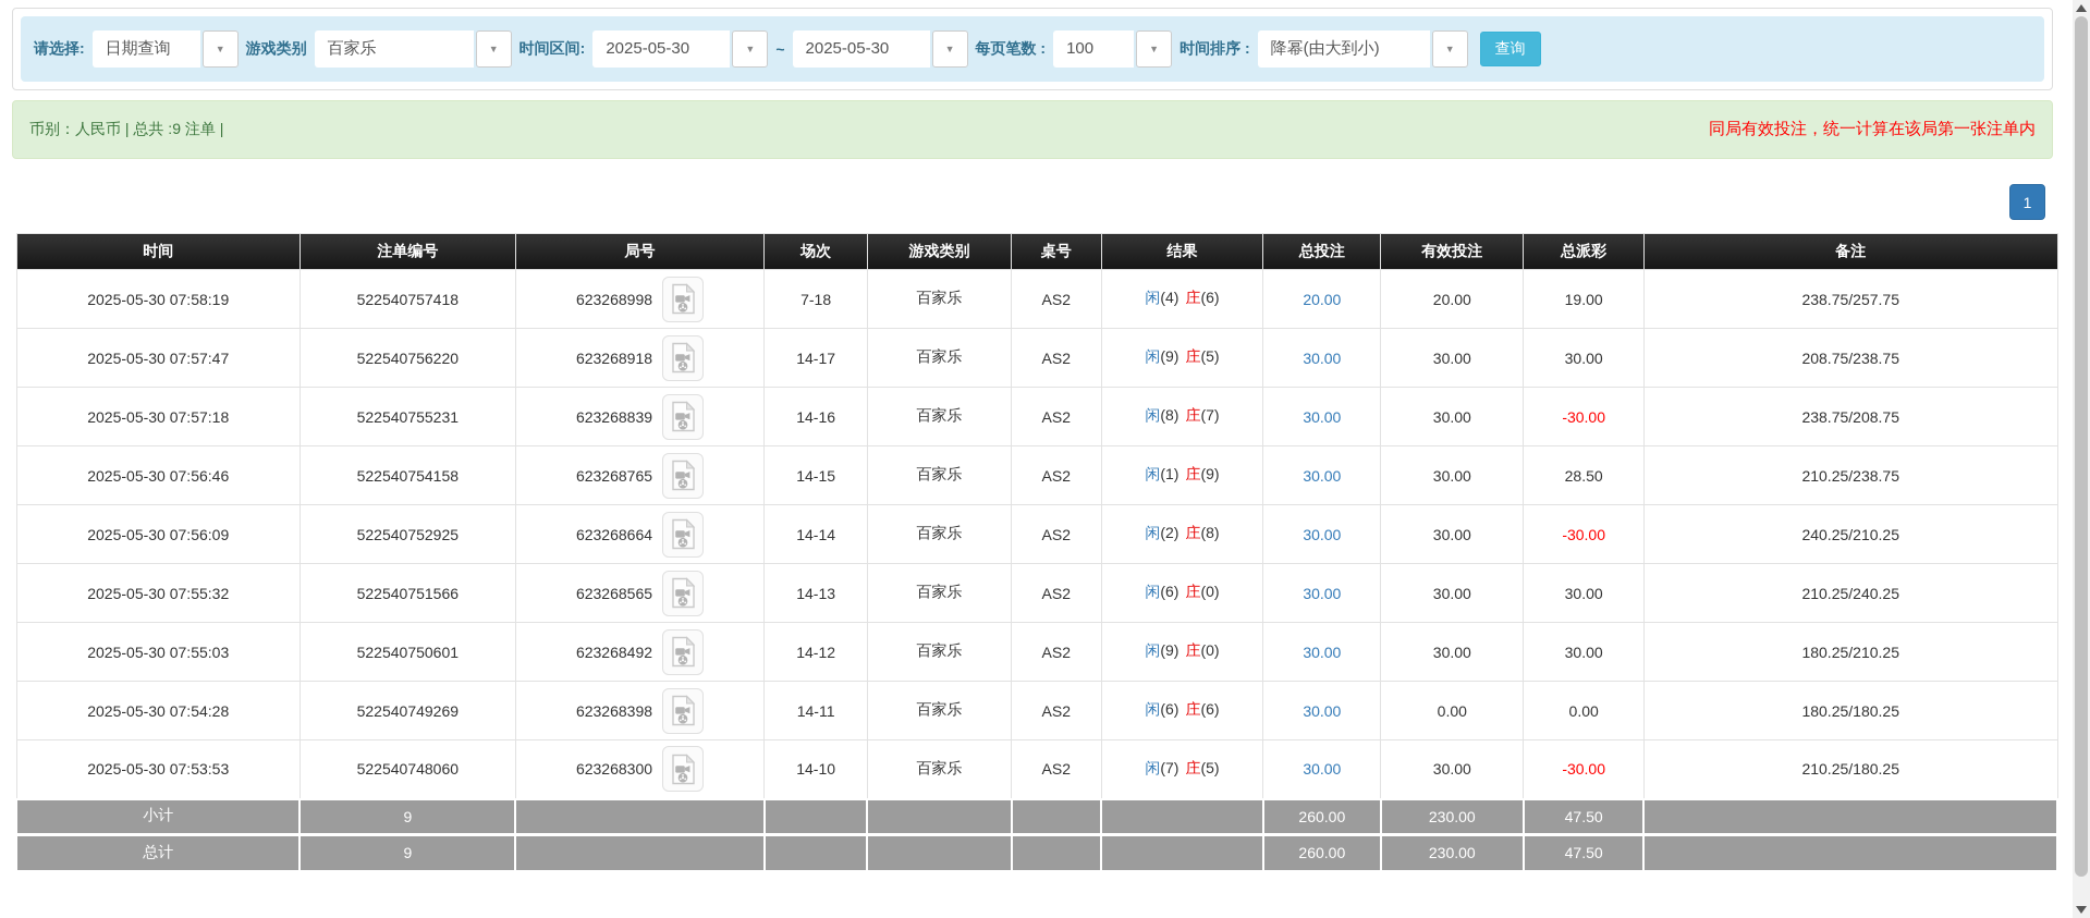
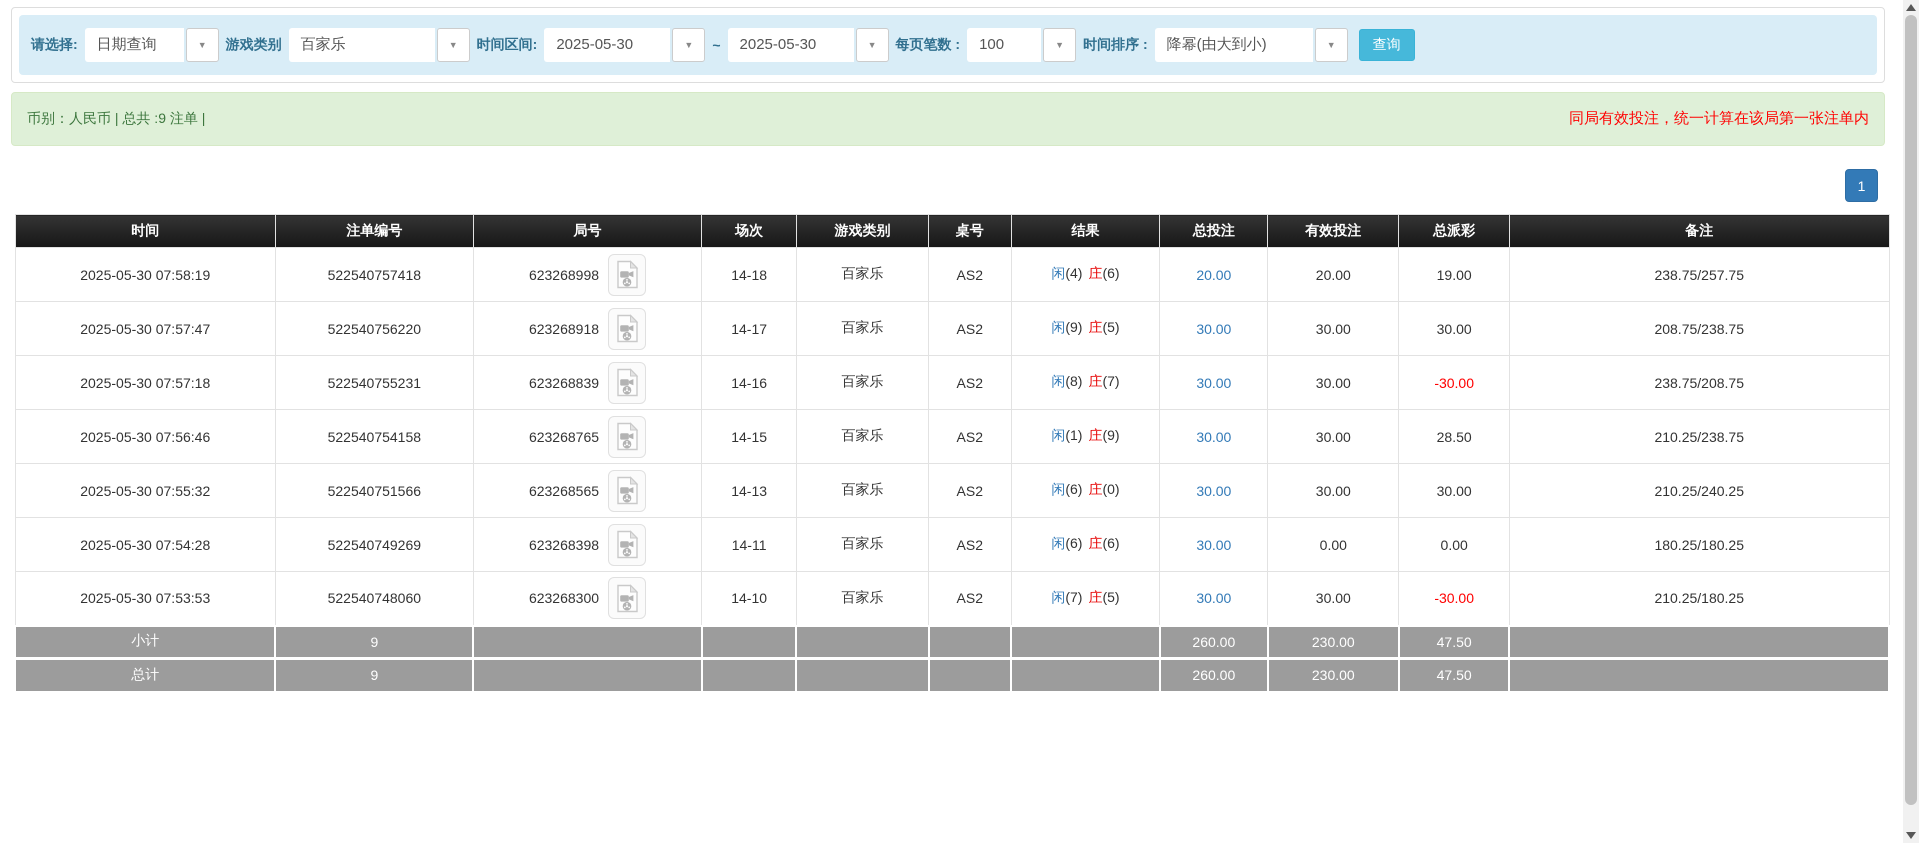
  请选择:
  日期查询
  ▼
  游戏类别
  百家乐
  ▼
  时间区间:
  2025-05-30
  ▼
  ~
  2025-05-30
  ▼
  每页笔数 :
  100
  ▼
  时间排序 :
  降幂(由大到小)
  ▼
  查询
  币别：人民币 | 总共 :9 注单 |
  同局有效投注，统一计算在该局第一张注单内
  1
  时间	注单编号	局号	场次	游戏类别	桌号	结果	总投注	有效投注	总派彩	备注
- 2025-05-30 07:58:19	522540757418	623268998	7-18	百家乐	AS2	闲(4) 庄(6)	20.00	20.00	19.00	238.75/257.75
+ 2025-05-30 07:58:19	522540757418	623268998	14-18	百家乐	AS2	闲(4) 庄(6)	20.00	20.00	19.00	238.75/257.75
  2025-05-30 07:57:47	522540756220	623268918	14-17	百家乐	AS2	闲(9) 庄(5)	30.00	30.00	30.00	208.75/238.75
  2025-05-30 07:57:18	522540755231	623268839	14-16	百家乐	AS2	闲(8) 庄(7)	30.00	30.00	-30.00	238.75/208.75
  2025-05-30 07:56:46	522540754158	623268765	14-15	百家乐	AS2	闲(1) 庄(9)	30.00	30.00	28.50	210.25/238.75
- 2025-05-30 07:56:09	522540752925	623268664	14-14	百家乐	AS2	闲(2) 庄(8)	30.00	30.00	-30.00	240.25/210.25
  2025-05-30 07:55:32	522540751566	623268565	14-13	百家乐	AS2	闲(6) 庄(0)	30.00	30.00	30.00	210.25/240.25
- 2025-05-30 07:55:03	522540750601	623268492	14-12	百家乐	AS2	闲(9) 庄(0)	30.00	30.00	30.00	180.25/210.25
  2025-05-30 07:54:28	522540749269	623268398	14-11	百家乐	AS2	闲(6) 庄(6)	30.00	0.00	0.00	180.25/180.25
  2025-05-30 07:53:53	522540748060	623268300	14-10	百家乐	AS2	闲(7) 庄(5)	30.00	30.00	-30.00	210.25/180.25
  小计	9						260.00	230.00	47.50
  总计	9						260.00	230.00	47.50
